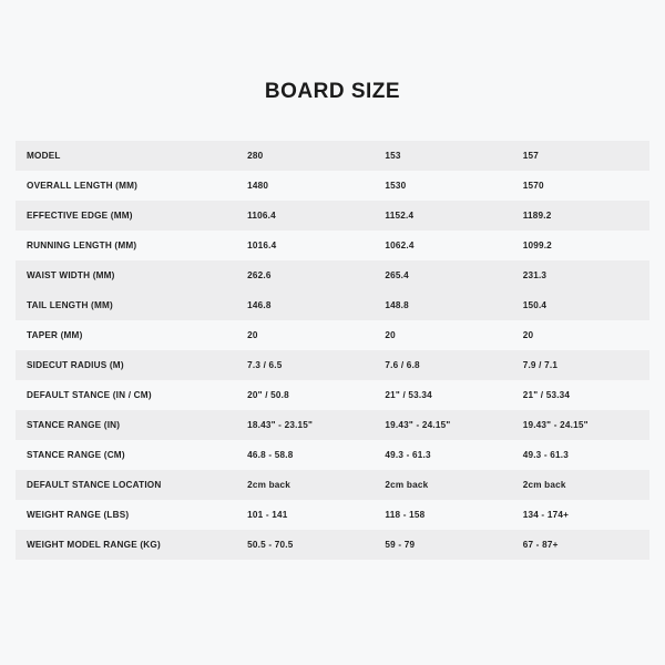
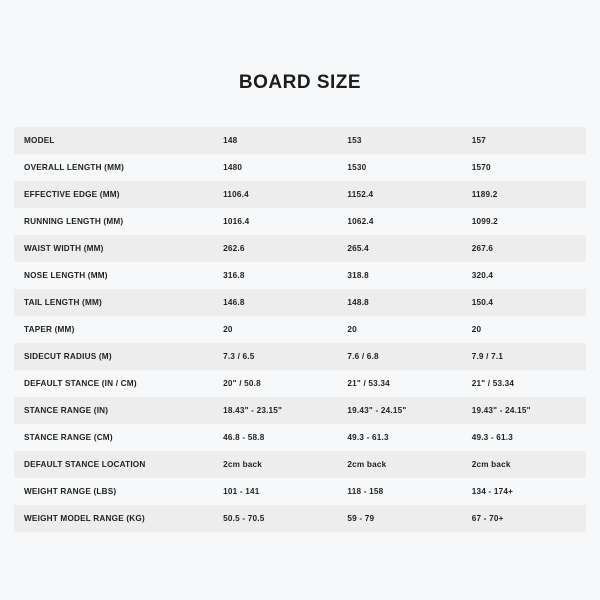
  BOARD SIZE
- MODEL	280	153	157
+ MODEL	148	153	157
  OVERALL LENGTH (MM)	1480	1530	1570
  EFFECTIVE EDGE (MM)	1106.4	1152.4	1189.2
  RUNNING LENGTH (MM)	1016.4	1062.4	1099.2
- WAIST WIDTH (MM)	262.6	265.4	231.3
+ WAIST WIDTH (MM)	262.6	265.4	267.6
+ NOSE LENGTH (MM)	316.8	318.8	320.4
  TAIL LENGTH (MM)	146.8	148.8	150.4
  TAPER (MM)	20	20	20
  SIDECUT RADIUS (M)	7.3 / 6.5	7.6 / 6.8	7.9 / 7.1
  DEFAULT STANCE (IN / CM)	20" / 50.8	21" / 53.34	21" / 53.34
  STANCE RANGE (IN)	18.43" - 23.15"	19.43" - 24.15"	19.43" - 24.15"
  STANCE RANGE (CM)	46.8 - 58.8	49.3 - 61.3	49.3 - 61.3
  DEFAULT STANCE LOCATION	2cm back	2cm back	2cm back
  WEIGHT RANGE (LBS)	101 - 141	118 - 158	134 - 174+
- WEIGHT MODEL RANGE (KG)	50.5 - 70.5	59 - 79	67 - 87+
+ WEIGHT MODEL RANGE (KG)	50.5 - 70.5	59 - 79	67 - 70+
